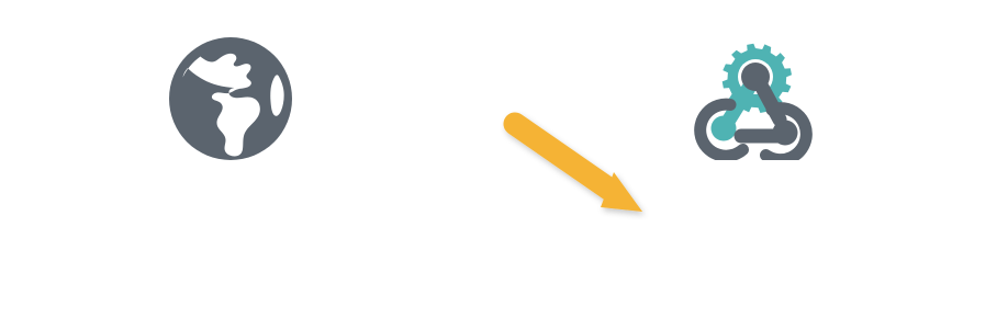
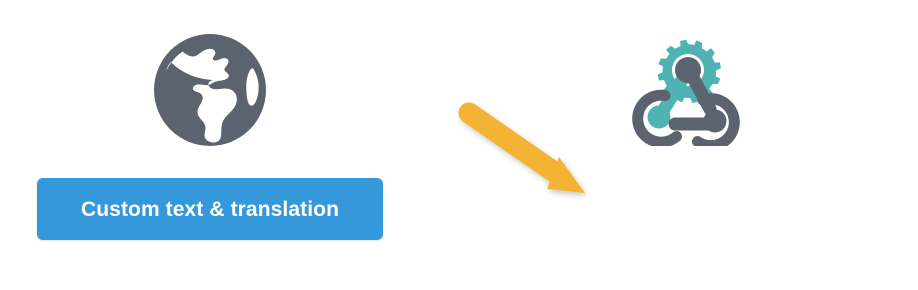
+ Custom text & translation
